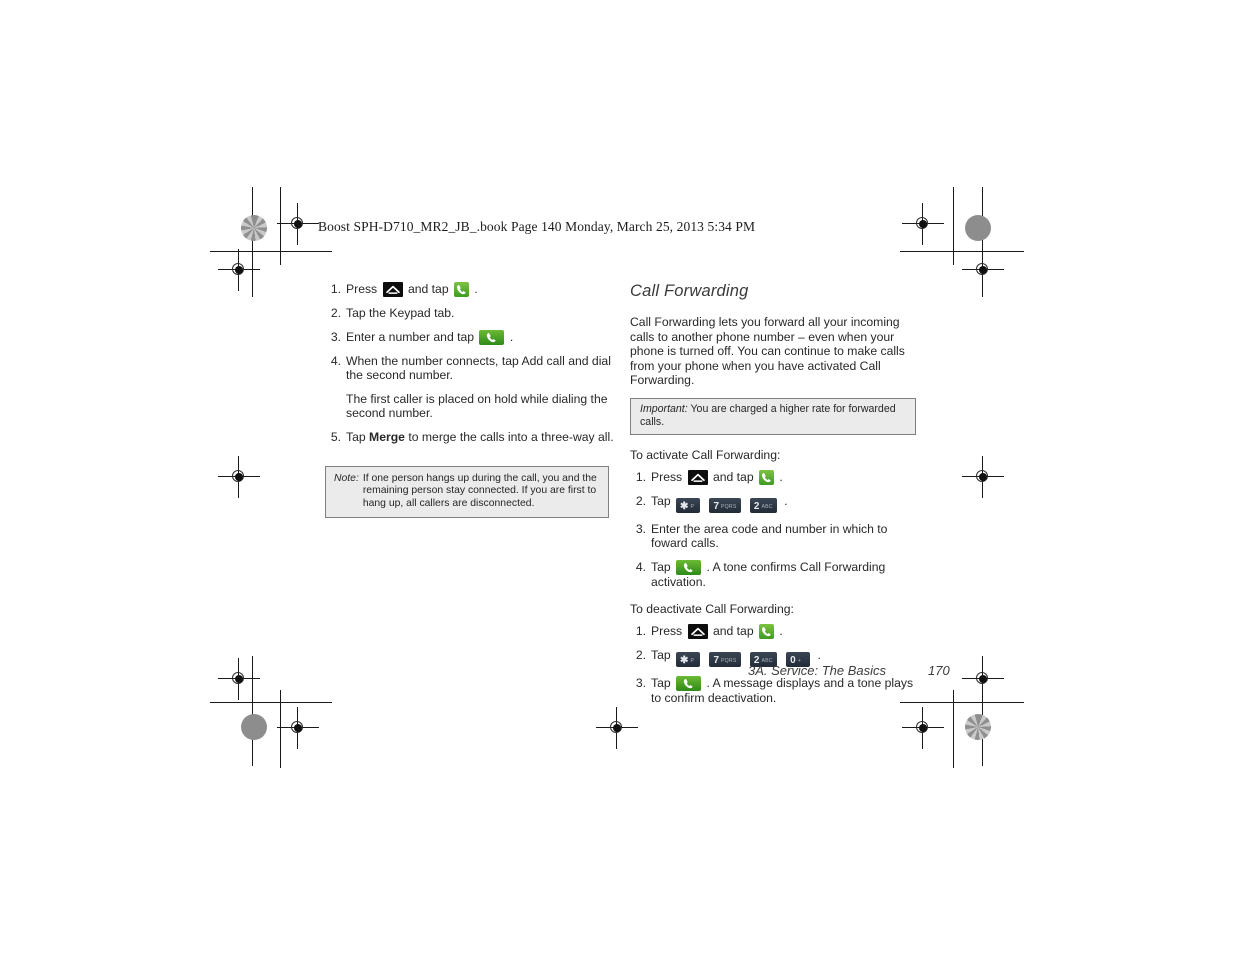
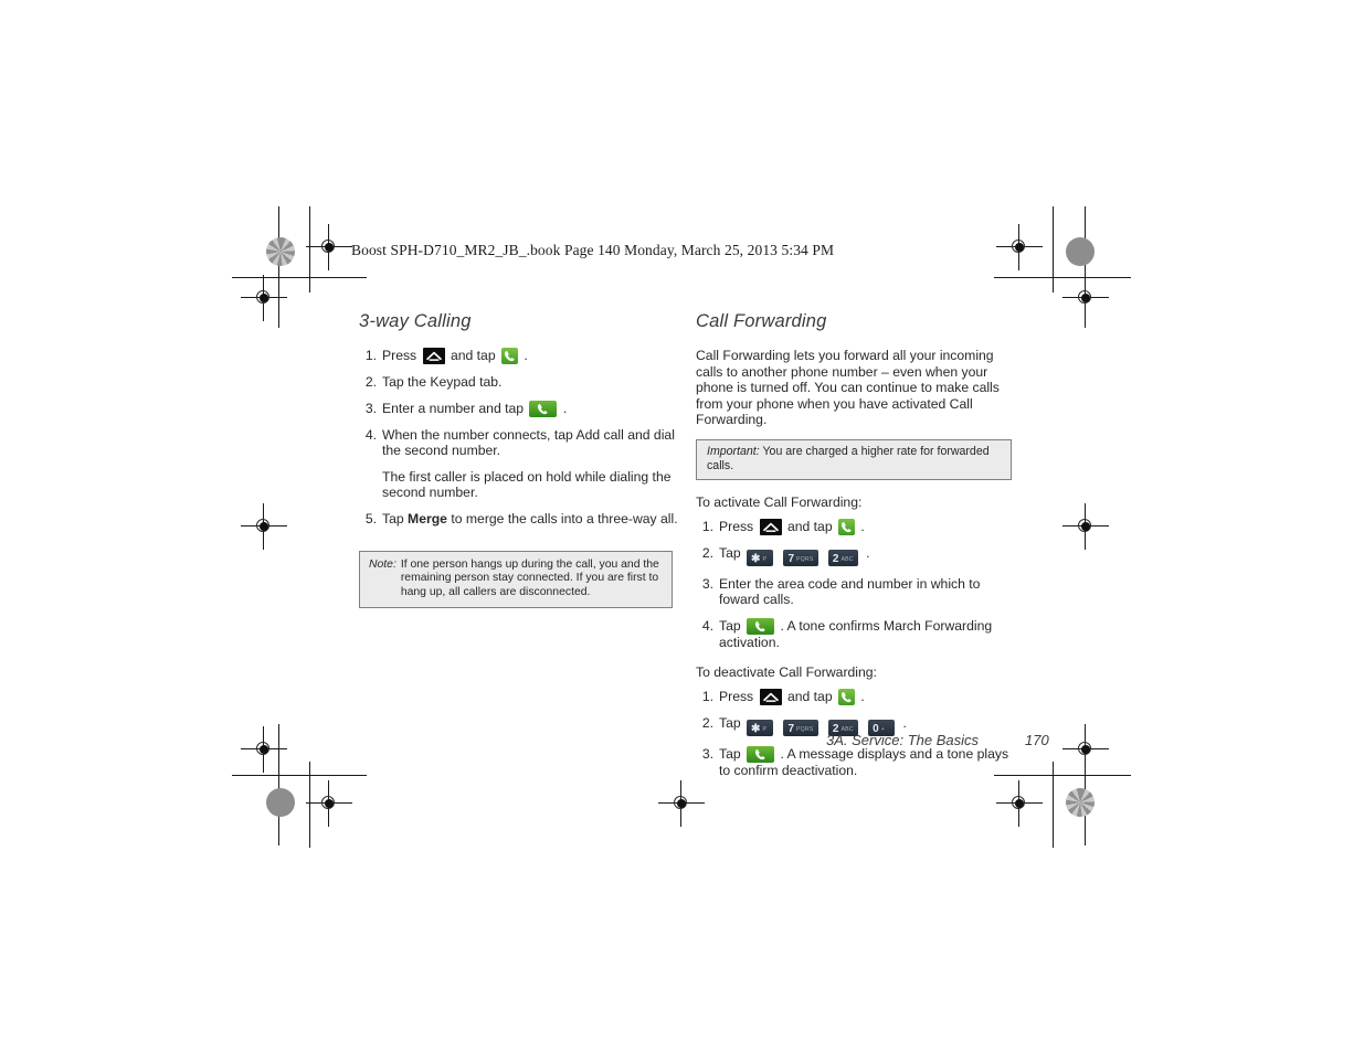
  Boost SPH-D710_MR2_JB_.book Page 140 Monday, March 25, 2013 5:34 PM
+ 3-way Calling
  1.
  Press and tap .
  2.
  Tap the Keypad tab.
  3.
  Enter a number and tap .
  4.
  When the number connects, tap Add call and dial the second number.
  The first caller is placed on hold while dialing the second number.
  5.
  Tap Merge to merge the calls into a three-way all.
  Note: If one person hangs up during the call, you and the remaining person stay connected. If you are first to hang up, all callers are disconnected.
  Call Forwarding
  Call Forwarding lets you forward all your incoming calls to another phone number – even when your phone is turned off. You can continue to make calls from your phone when you have activated Call Forwarding.
  Important: You are charged a higher rate for forwarded calls.
  To activate Call Forwarding:
  1.
  Press and tap .
  2.
  3.
  Enter the area code and number in which to foward calls.
  4.
- Tap . A tone confirms Call Forwarding activation.
+ Tap . A tone confirms March Forwarding activation.
  To deactivate Call Forwarding:
  1.
  Press and tap .
  2.
  3.
  Tap . A message displays and a tone plays to confirm deactivation.
  3A. Service: The Basics 170
